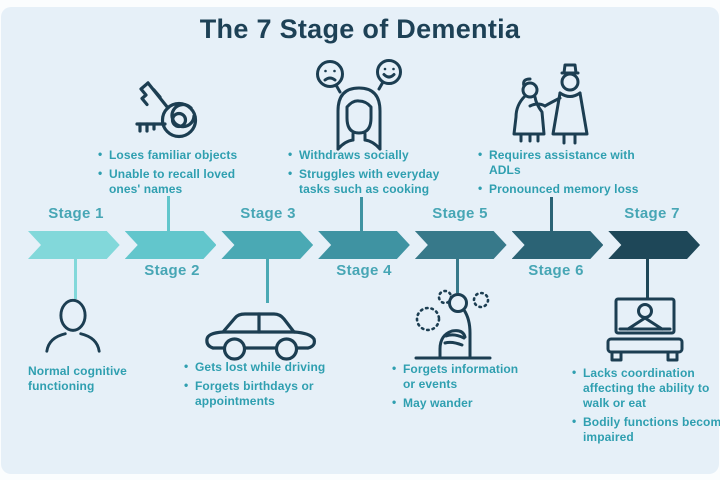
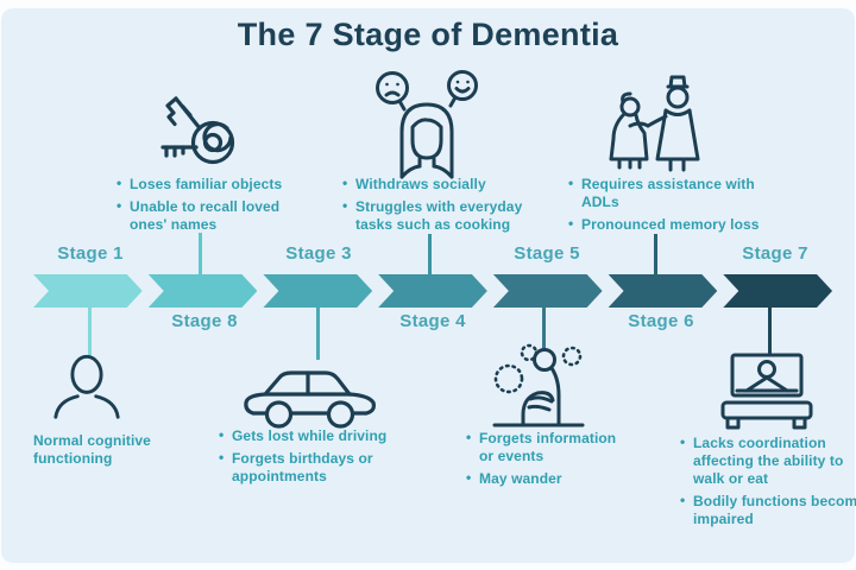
  The 7 Stage of Dementia
  Stage 1
- Stage 2
+ Stage 8
  Stage 3
  Stage 4
  Stage 5
  Stage 6
  Stage 7
  Normal cognitive functioning
  Loses familiar objects
  Unable to recall loved ones' names
  Gets lost while driving
  Forgets birthdays or appointments
  Withdraws socially
  Struggles with everyday tasks such as cooking
  Forgets information or events
  May wander
  Requires assistance with ADLs
  Pronounced memory loss
  Lacks coordination affecting the ability to walk or eat
  Bodily functions becom impaired
